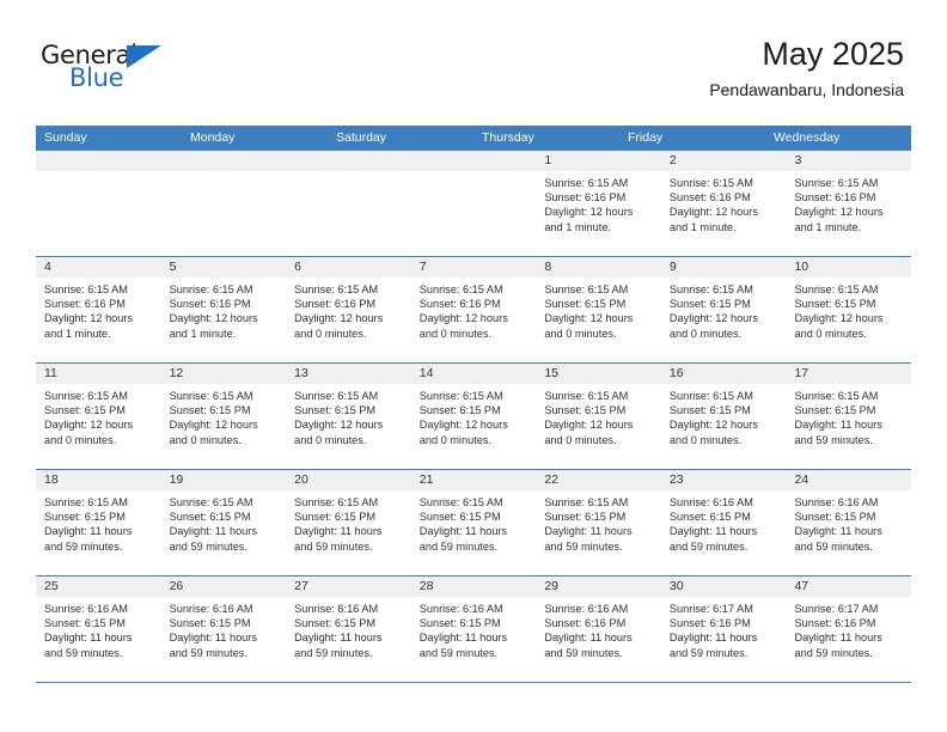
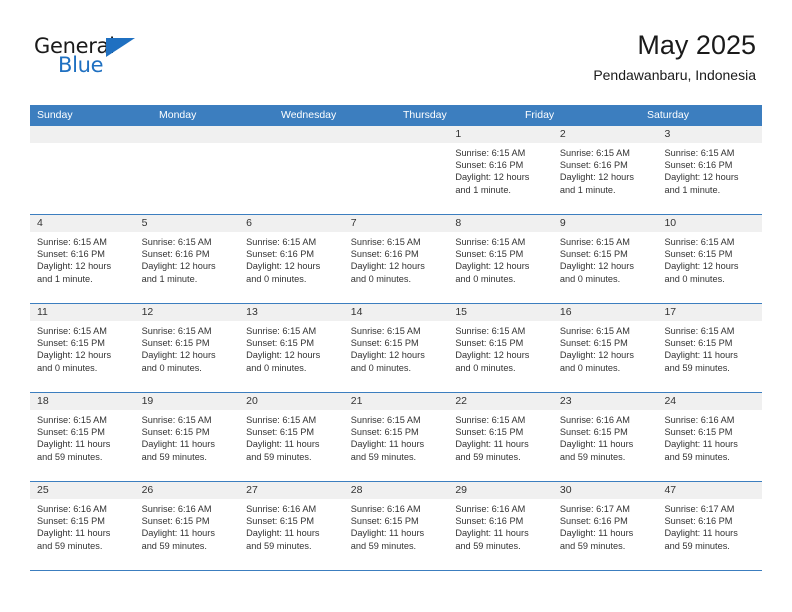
  General
  Blue
  May 2025
  Pendawanbaru, Indonesia
  Sunday
  Monday
- Saturday
+ Wednesday
  Thursday
  Friday
- Wednesday
+ Saturday
  1
  Sunrise: 6:15 AM
  Sunset: 6:16 PM
  Daylight: 12 hours and 1 minute.
  2
  Sunrise: 6:15 AM
  Sunset: 6:16 PM
  Daylight: 12 hours and 1 minute.
  3
  Sunrise: 6:15 AM
  Sunset: 6:16 PM
  Daylight: 12 hours and 1 minute.
  4
  Sunrise: 6:15 AM
  Sunset: 6:16 PM
  Daylight: 12 hours and 1 minute.
  5
  Sunrise: 6:15 AM
  Sunset: 6:16 PM
  Daylight: 12 hours and 1 minute.
  6
  Sunrise: 6:15 AM
  Sunset: 6:16 PM
  Daylight: 12 hours and 0 minutes.
  7
  Sunrise: 6:15 AM
  Sunset: 6:16 PM
  Daylight: 12 hours and 0 minutes.
  8
  Sunrise: 6:15 AM
  Sunset: 6:15 PM
  Daylight: 12 hours and 0 minutes.
  9
  Sunrise: 6:15 AM
  Sunset: 6:15 PM
  Daylight: 12 hours and 0 minutes.
  10
  Sunrise: 6:15 AM
  Sunset: 6:15 PM
  Daylight: 12 hours and 0 minutes.
  11
  Sunrise: 6:15 AM
  Sunset: 6:15 PM
  Daylight: 12 hours and 0 minutes.
  12
  Sunrise: 6:15 AM
  Sunset: 6:15 PM
  Daylight: 12 hours and 0 minutes.
  13
  Sunrise: 6:15 AM
  Sunset: 6:15 PM
  Daylight: 12 hours and 0 minutes.
  14
  Sunrise: 6:15 AM
  Sunset: 6:15 PM
  Daylight: 12 hours and 0 minutes.
  15
  Sunrise: 6:15 AM
  Sunset: 6:15 PM
  Daylight: 12 hours and 0 minutes.
  16
  Sunrise: 6:15 AM
  Sunset: 6:15 PM
  Daylight: 12 hours and 0 minutes.
  17
  Sunrise: 6:15 AM
  Sunset: 6:15 PM
  Daylight: 11 hours and 59 minutes.
  18
  Sunrise: 6:15 AM
  Sunset: 6:15 PM
  Daylight: 11 hours and 59 minutes.
  19
  Sunrise: 6:15 AM
  Sunset: 6:15 PM
  Daylight: 11 hours and 59 minutes.
  20
  Sunrise: 6:15 AM
  Sunset: 6:15 PM
  Daylight: 11 hours and 59 minutes.
  21
  Sunrise: 6:15 AM
  Sunset: 6:15 PM
  Daylight: 11 hours and 59 minutes.
  22
  Sunrise: 6:15 AM
  Sunset: 6:15 PM
  Daylight: 11 hours and 59 minutes.
  23
  Sunrise: 6:16 AM
  Sunset: 6:15 PM
  Daylight: 11 hours and 59 minutes.
  24
  Sunrise: 6:16 AM
  Sunset: 6:15 PM
  Daylight: 11 hours and 59 minutes.
  25
  Sunrise: 6:16 AM
  Sunset: 6:15 PM
  Daylight: 11 hours and 59 minutes.
  26
  Sunrise: 6:16 AM
  Sunset: 6:15 PM
  Daylight: 11 hours and 59 minutes.
  27
  Sunrise: 6:16 AM
  Sunset: 6:15 PM
  Daylight: 11 hours and 59 minutes.
  28
  Sunrise: 6:16 AM
  Sunset: 6:15 PM
  Daylight: 11 hours and 59 minutes.
  29
  Sunrise: 6:16 AM
  Sunset: 6:16 PM
  Daylight: 11 hours and 59 minutes.
  30
  Sunrise: 6:17 AM
  Sunset: 6:16 PM
  Daylight: 11 hours and 59 minutes.
  47
  Sunrise: 6:17 AM
  Sunset: 6:16 PM
  Daylight: 11 hours and 59 minutes.
